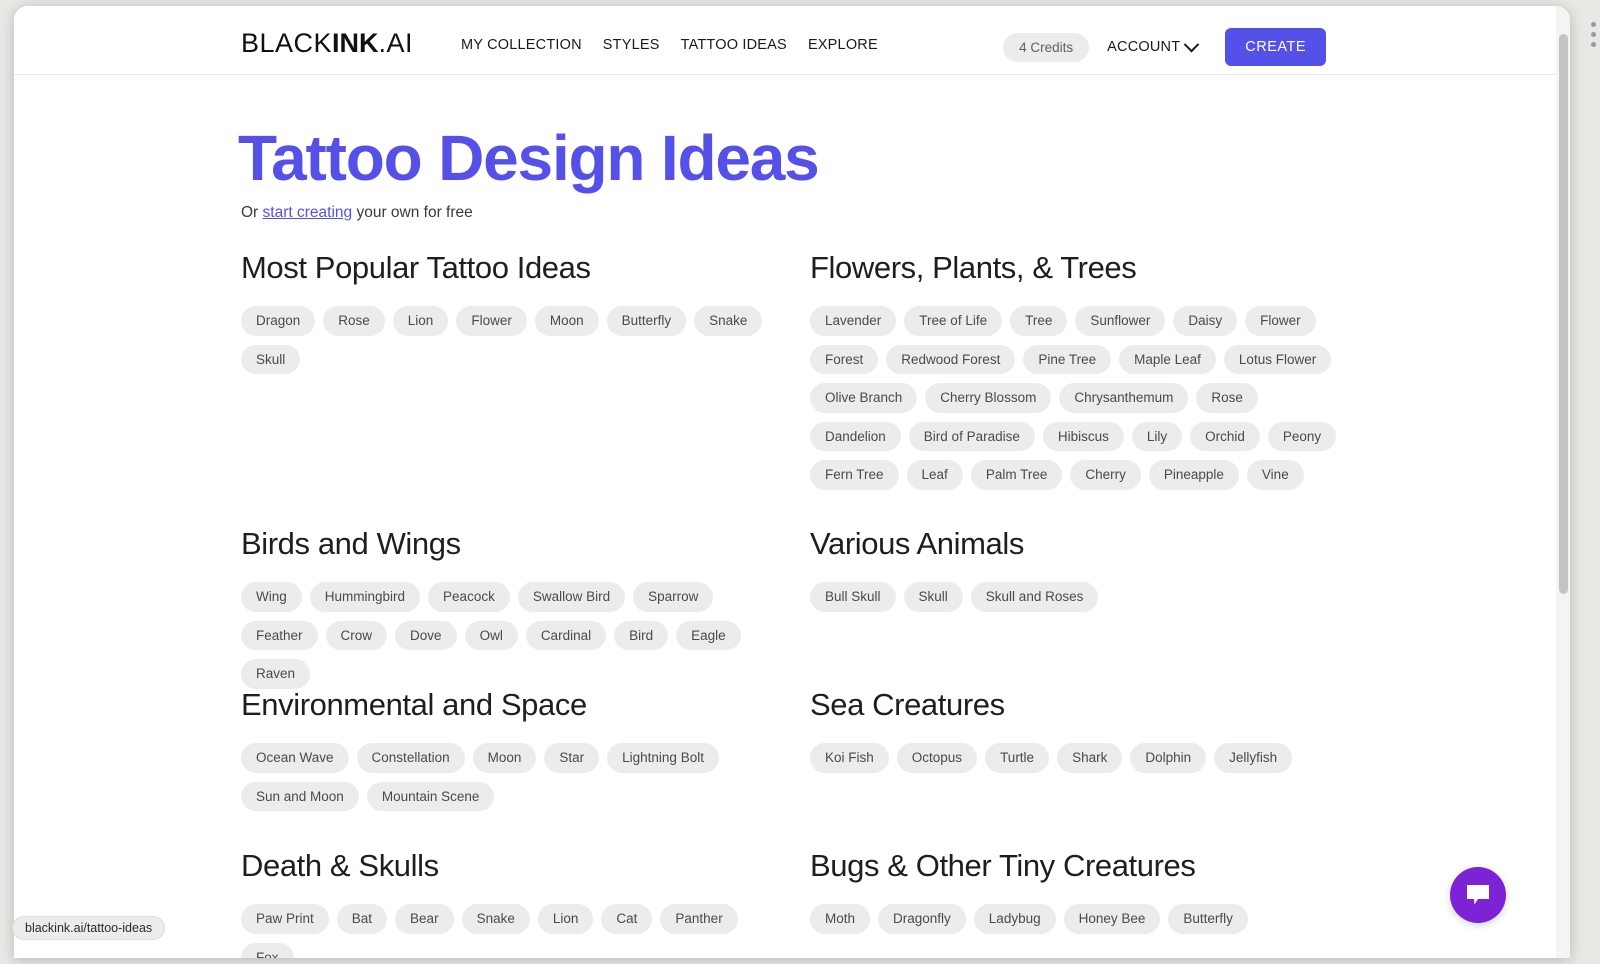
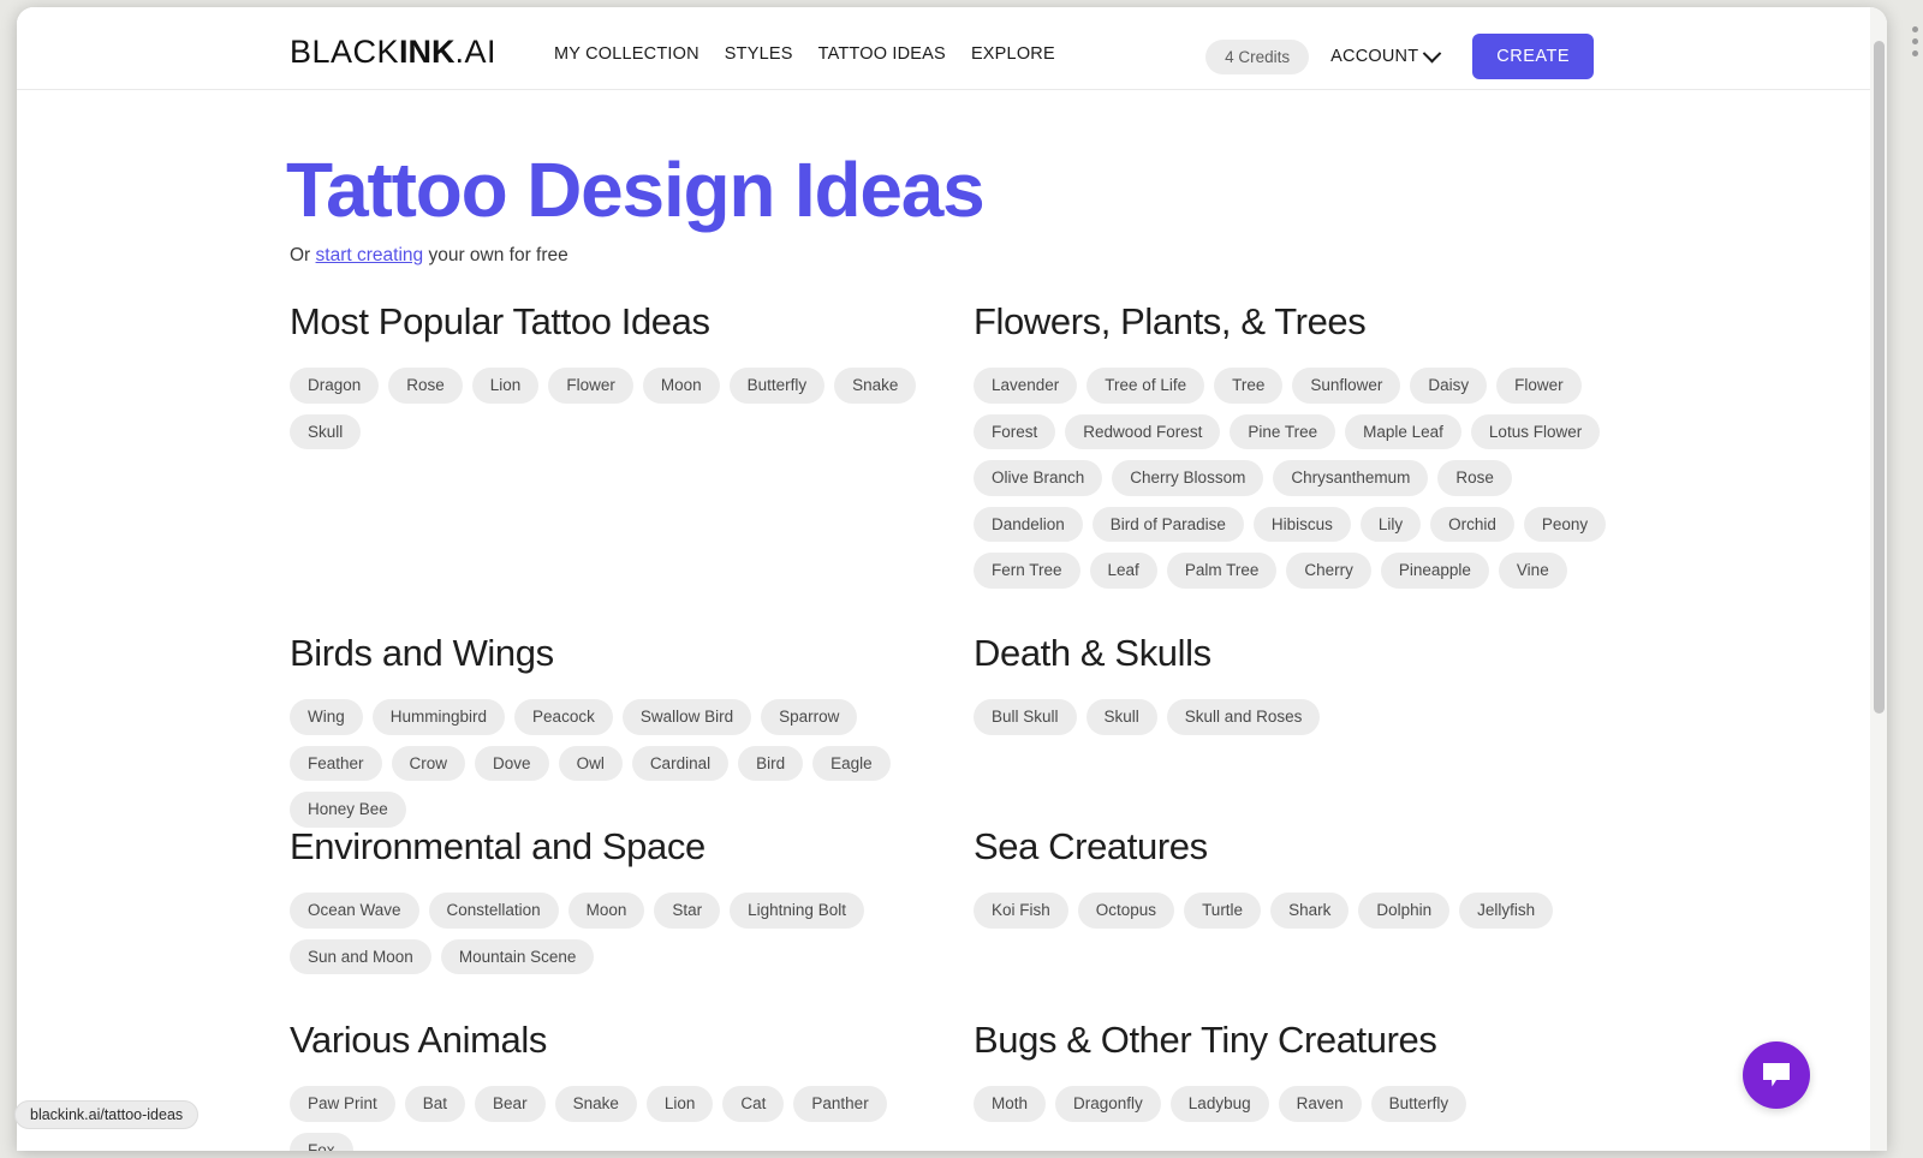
  BLACKINK.AI
  MY COLLECTION
  STYLES
  TATTOO IDEAS
  EXPLORE
  4 Credits
  ACCOUNT
  CREATE
  Tattoo Design Ideas
  Or start creating your own for free
  Most Popular Tattoo Ideas
  Dragon
  Rose
  Lion
  Flower
  Moon
  Butterfly
  Snake
  Skull
  Flowers, Plants, & Trees
  Lavender
  Tree of Life
  Tree
  Sunflower
  Daisy
  Flower
  Forest
  Redwood Forest
  Pine Tree
  Maple Leaf
  Lotus Flower
  Olive Branch
  Cherry Blossom
  Chrysanthemum
  Rose
  Dandelion
  Bird of Paradise
  Hibiscus
  Lily
  Orchid
  Peony
  Fern Tree
  Leaf
  Palm Tree
  Cherry
  Pineapple
  Vine
  Birds and Wings
  Wing
  Hummingbird
  Peacock
  Swallow Bird
  Sparrow
  Feather
  Crow
  Dove
  Owl
  Cardinal
  Bird
  Eagle
- Raven
+ Honey Bee
- Various Animals
+ Death & Skulls
  Bull Skull
  Skull
  Skull and Roses
  Environmental and Space
  Ocean Wave
  Constellation
  Moon
  Star
  Lightning Bolt
  Sun and Moon
  Mountain Scene
  Sea Creatures
  Koi Fish
  Octopus
  Turtle
  Shark
  Dolphin
  Jellyfish
- Death & Skulls
+ Various Animals
  Paw Print
  Bat
  Bear
  Snake
  Lion
  Cat
  Panther
  Fox
  Bugs & Other Tiny Creatures
  Moth
  Dragonfly
  Ladybug
- Honey Bee
+ Raven
  Butterfly
  blackink.ai/tattoo-ideas
